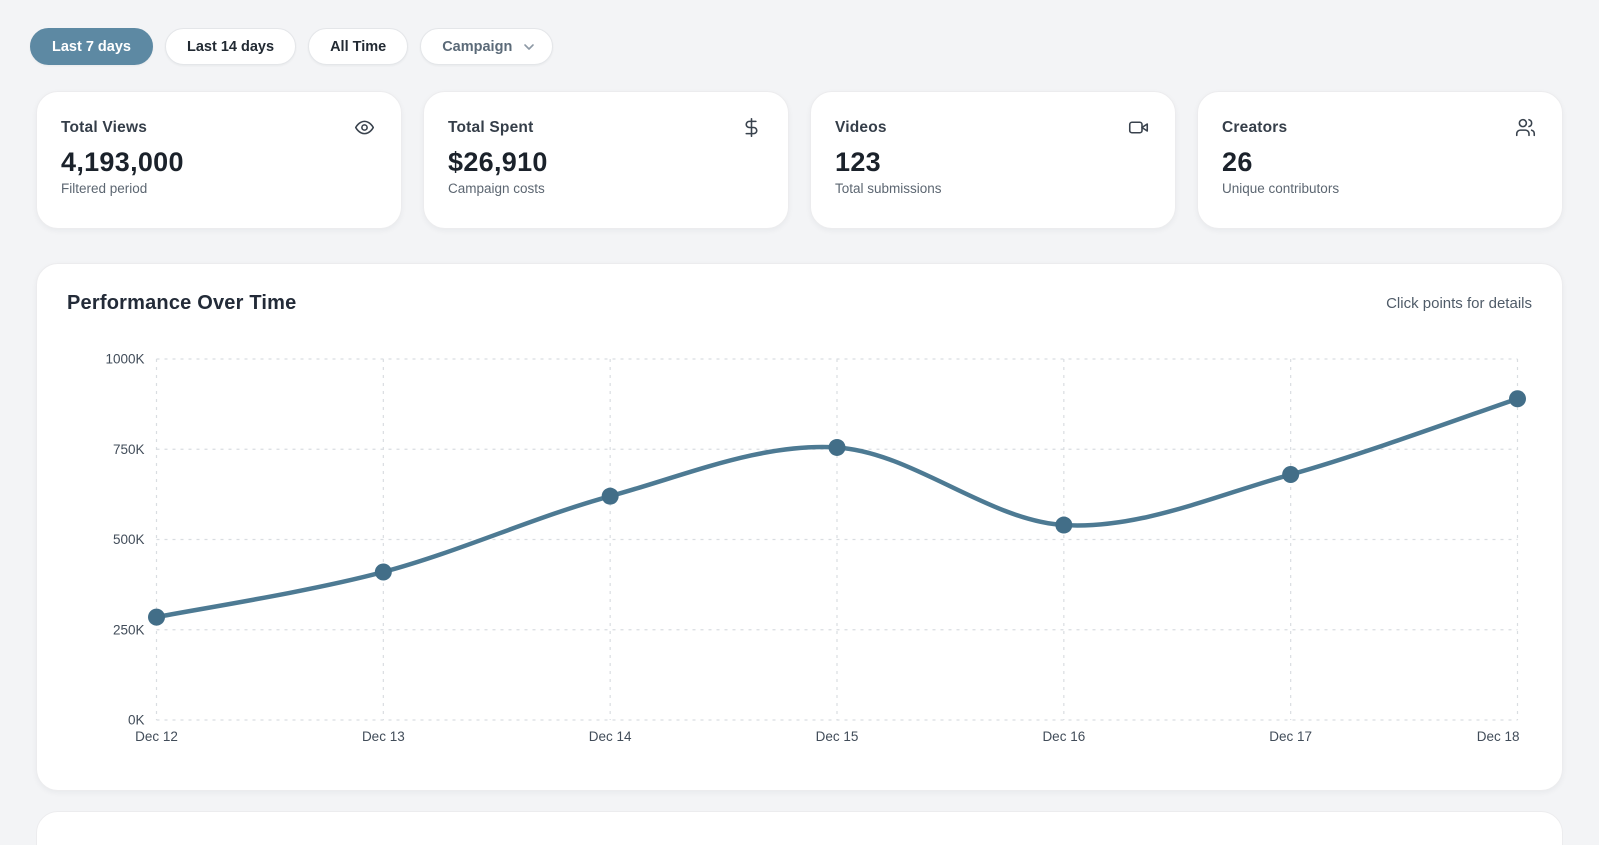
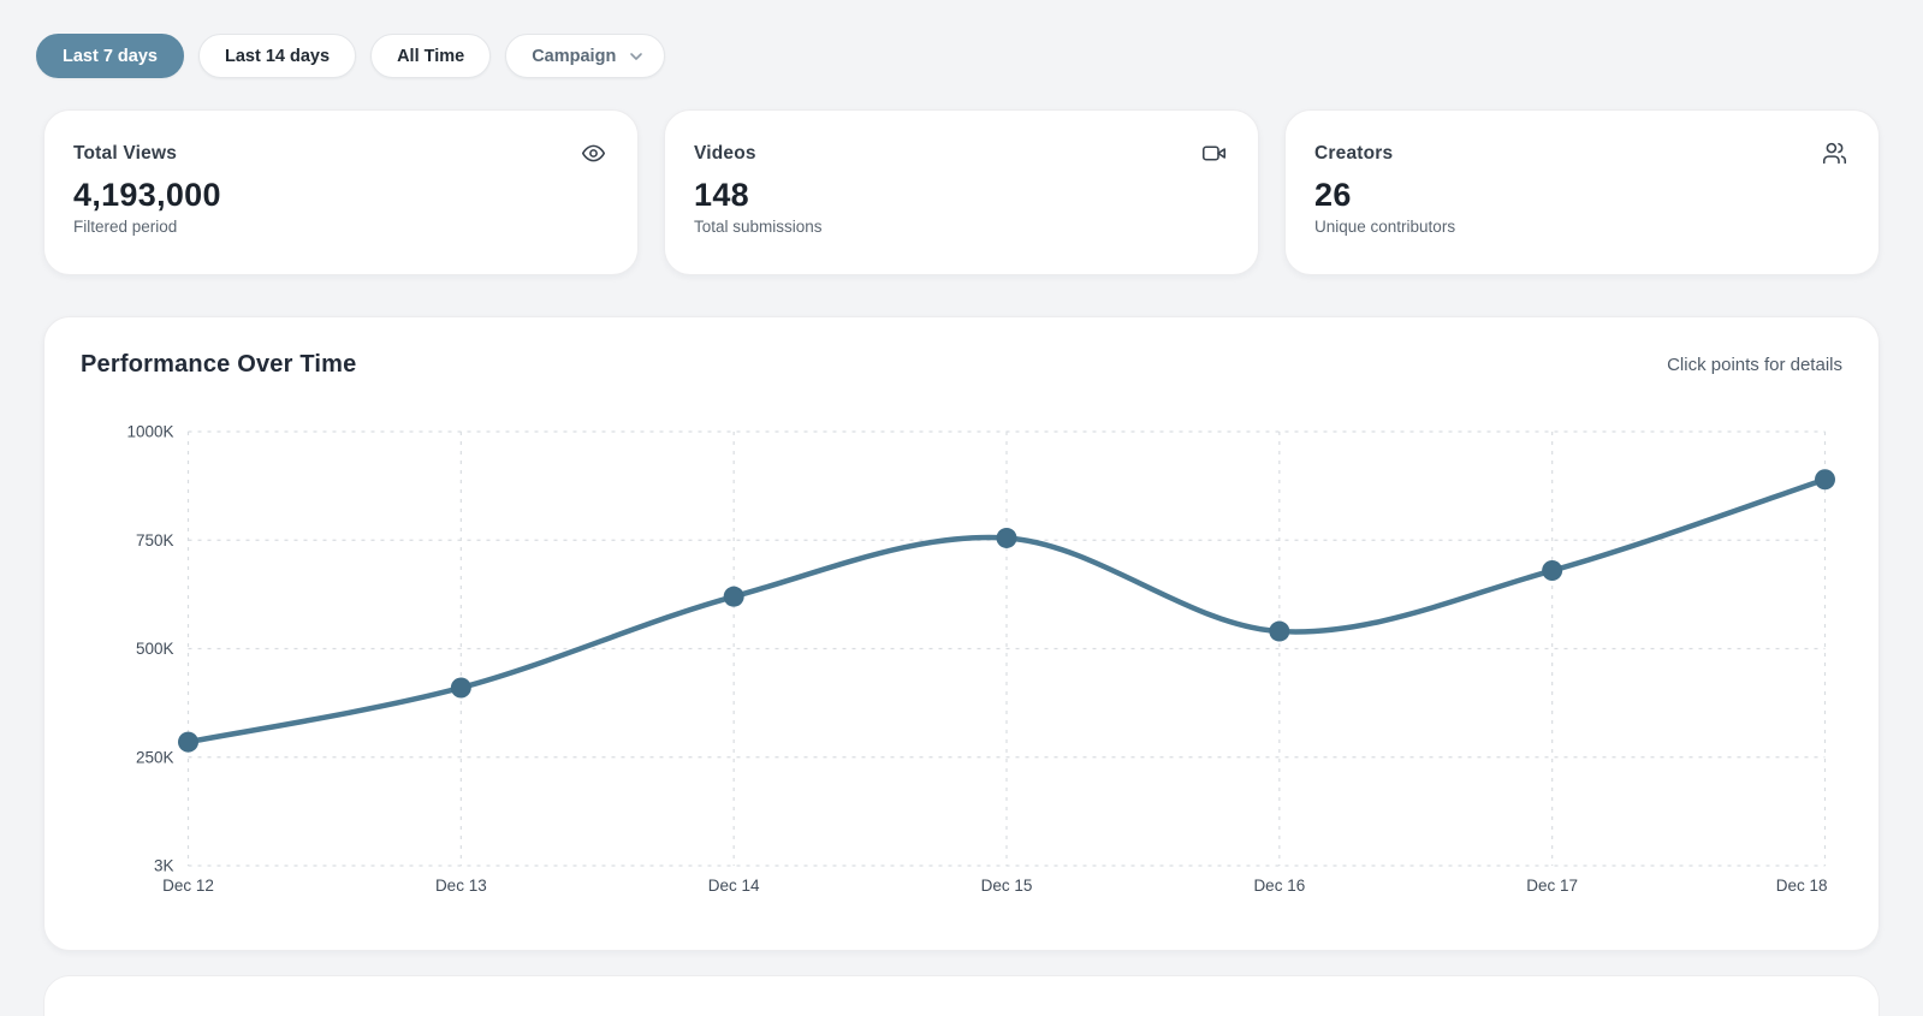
  Last 7 days
  Last 14 days
  All Time
  Campaign
  Total Views
  4,193,000
  Filtered period
- Total Spent
- $26,910
- Campaign costs
  Videos
- 123
+ 148
  Total submissions
  Creators
  26
  Unique contributors
  Performance Over Time
  Click points for details
- 0K
+ 3K
  250K
  500K
  750K
  1000K
  Dec 12
  Dec 13
  Dec 14
  Dec 15
  Dec 16
  Dec 17
  Dec 18
